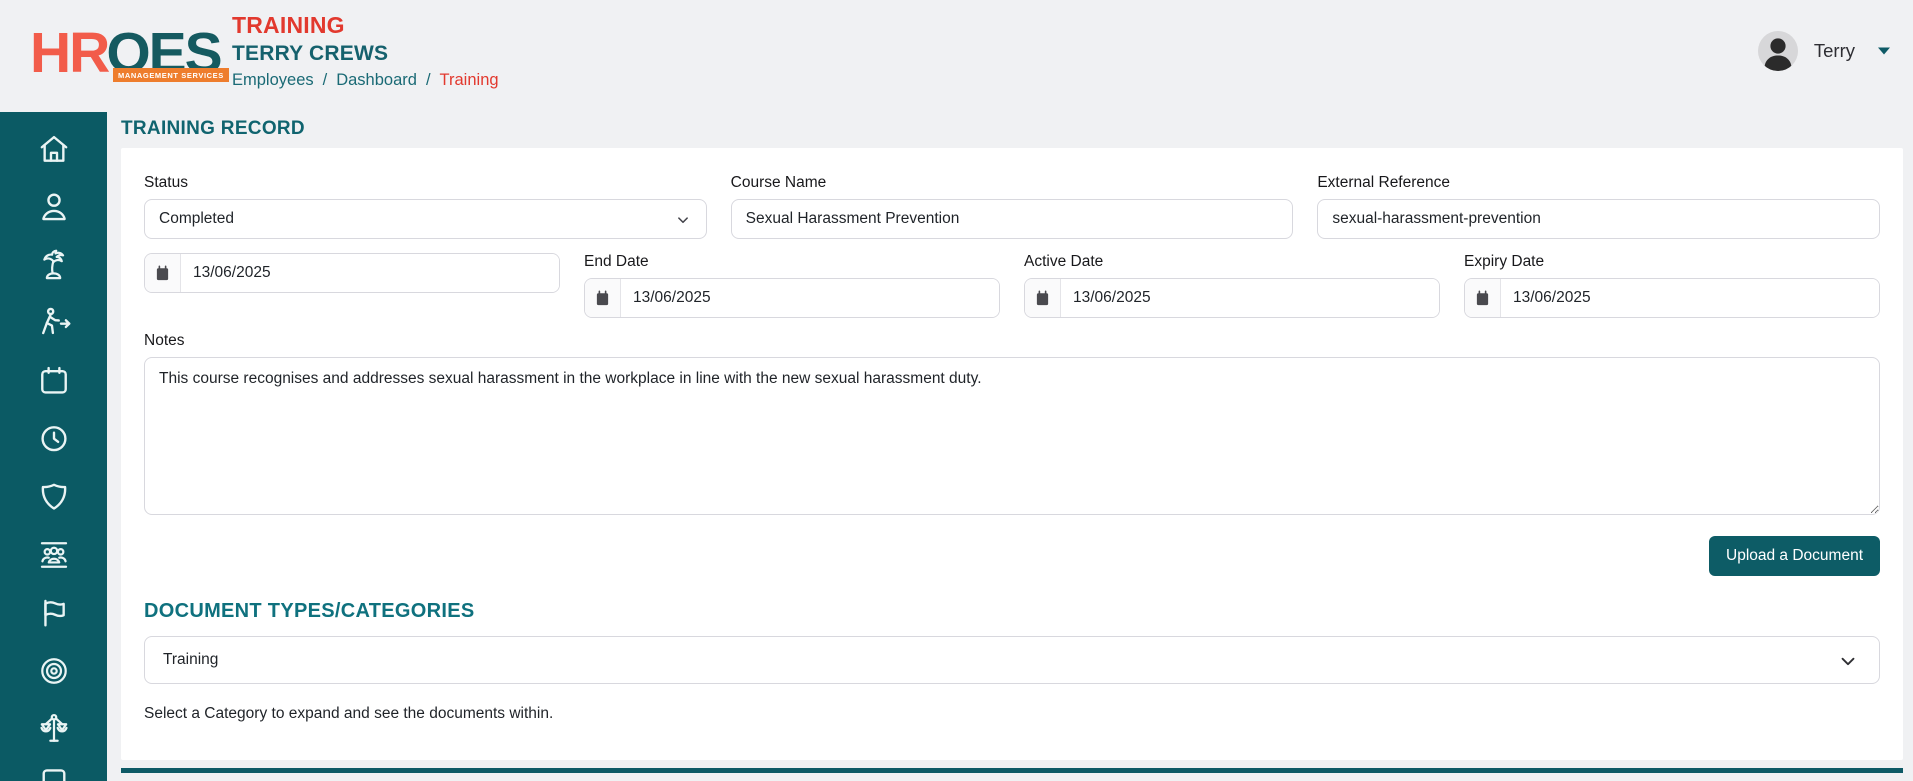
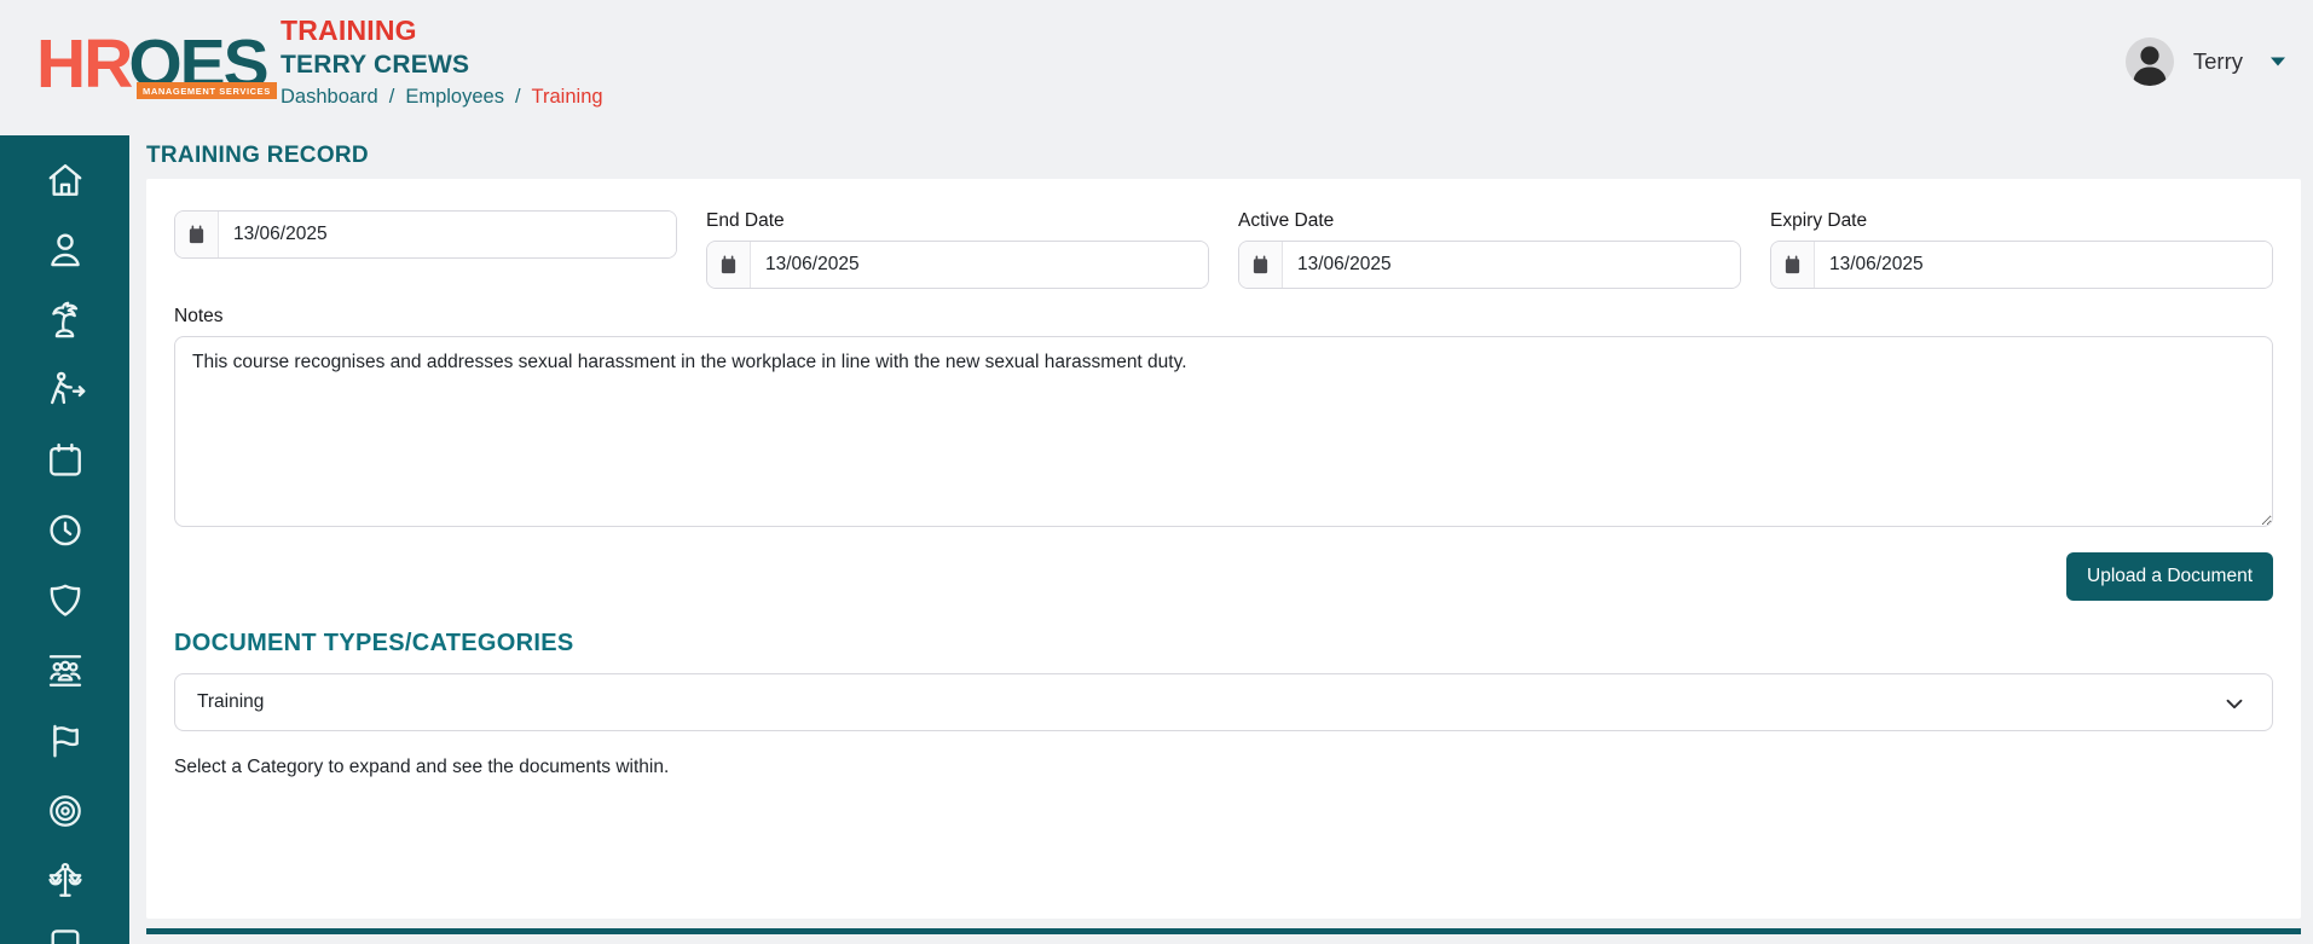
  HROES
  MANAGEMENT SERVICES
  TRAINING
  TERRY CREWS
- Employees
+ Dashboard
  /
- Dashboard
+ Employees
  /
  Training
  Terry
  TRAINING RECORD
- Status
- Completed
- Course Name
- Sexual Harassment Prevention
- External Reference
- sexual-harassment-prevention
  13/06/2025
  End Date
  13/06/2025
  Active Date
  13/06/2025
  Expiry Date
  13/06/2025
  Notes
  This course recognises and addresses sexual harassment in the workplace in line with the new sexual harassment duty.
  Upload a Document
  DOCUMENT TYPES/CATEGORIES
  Training
  Select a Category to expand and see the documents within.
